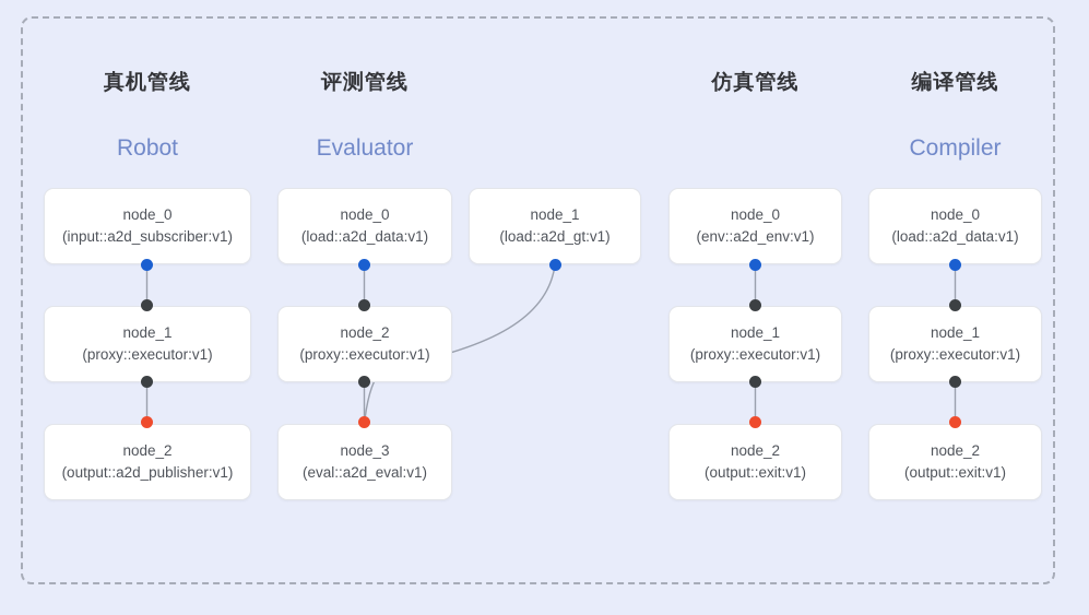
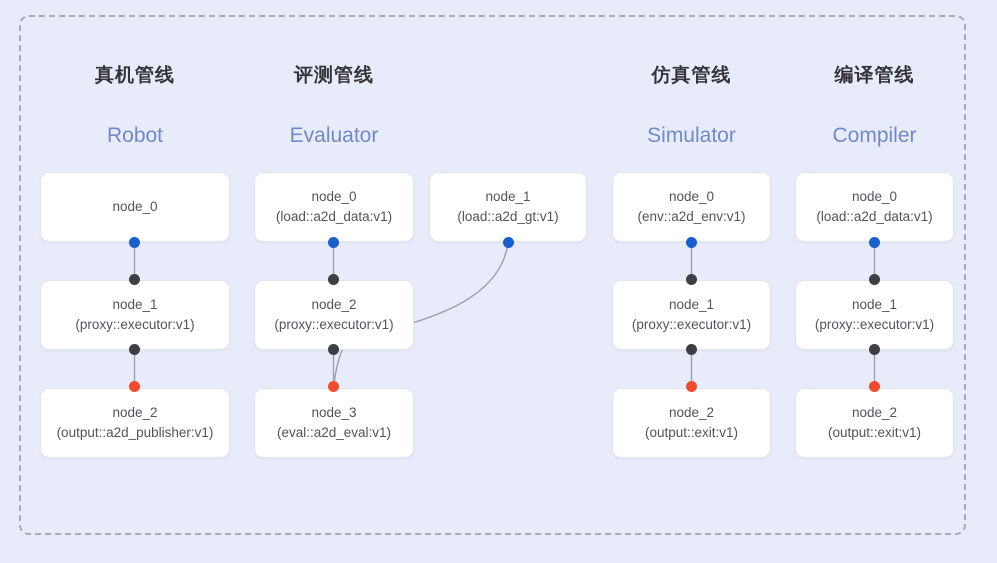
  真机管线
  Robot
  node_0
- (input::a2d_subscriber:v1)
  node_1
  (proxy::executor:v1)
  node_2
  (output::a2d_publisher:v1)
  评测管线
  Evaluator
  node_0
  (load::a2d_data:v1)
  node_2
  (proxy::executor:v1)
  node_3
  (eval::a2d_eval:v1)
  node_1
  (load::a2d_gt:v1)
  仿真管线
+ Simulator
  node_0
  (env::a2d_env:v1)
  node_1
  (proxy::executor:v1)
  node_2
  (output::exit:v1)
  编译管线
  Compiler
  node_0
  (load::a2d_data:v1)
  node_1
  (proxy::executor:v1)
  node_2
  (output::exit:v1)
